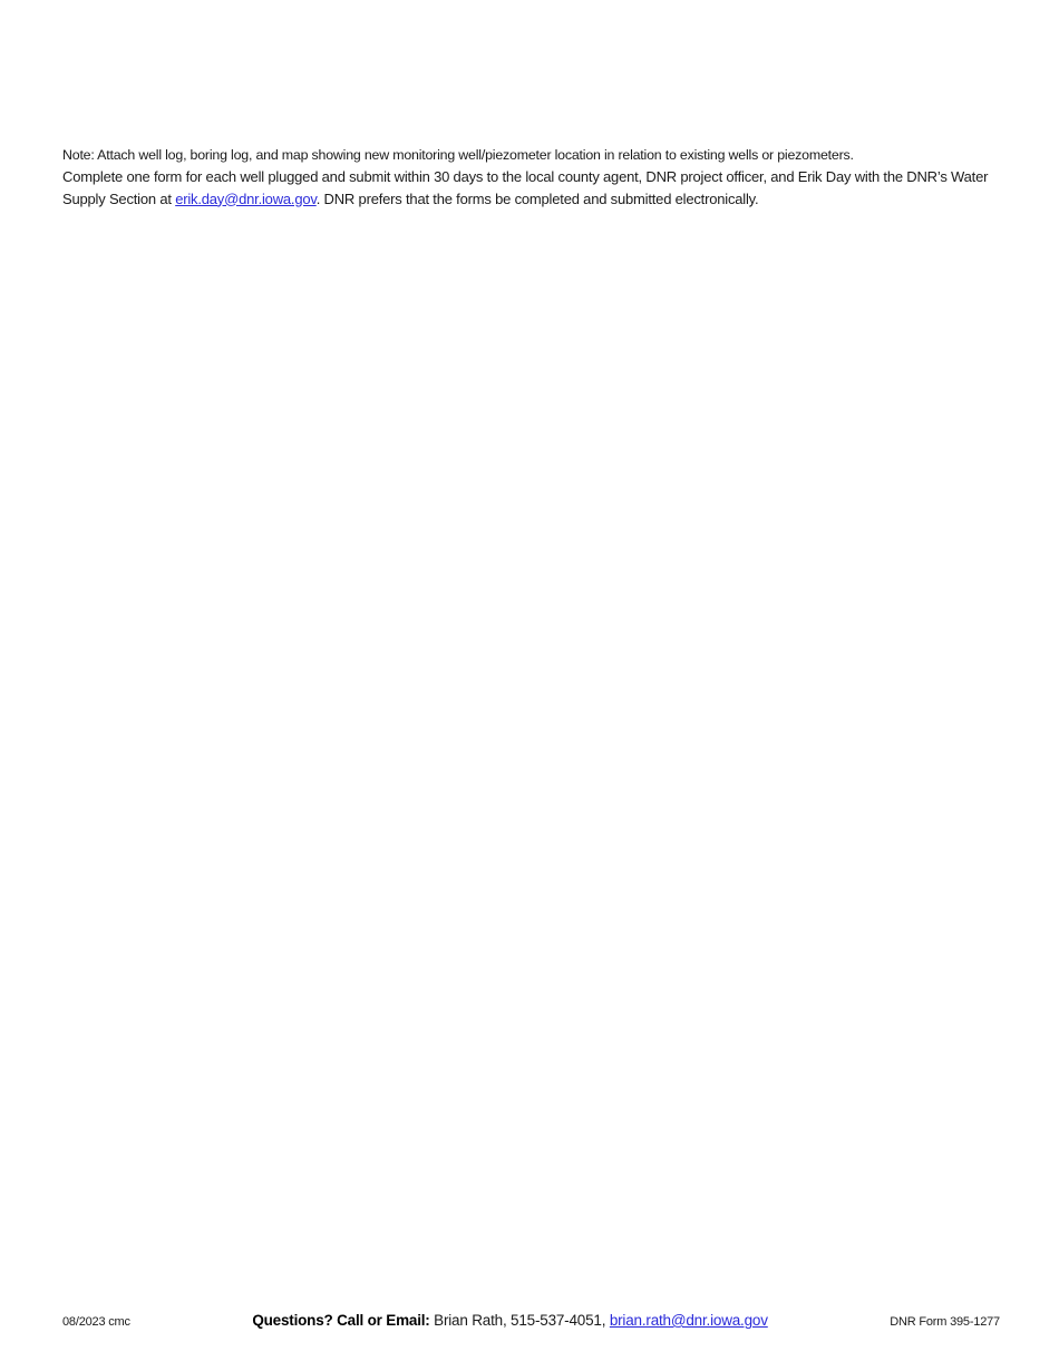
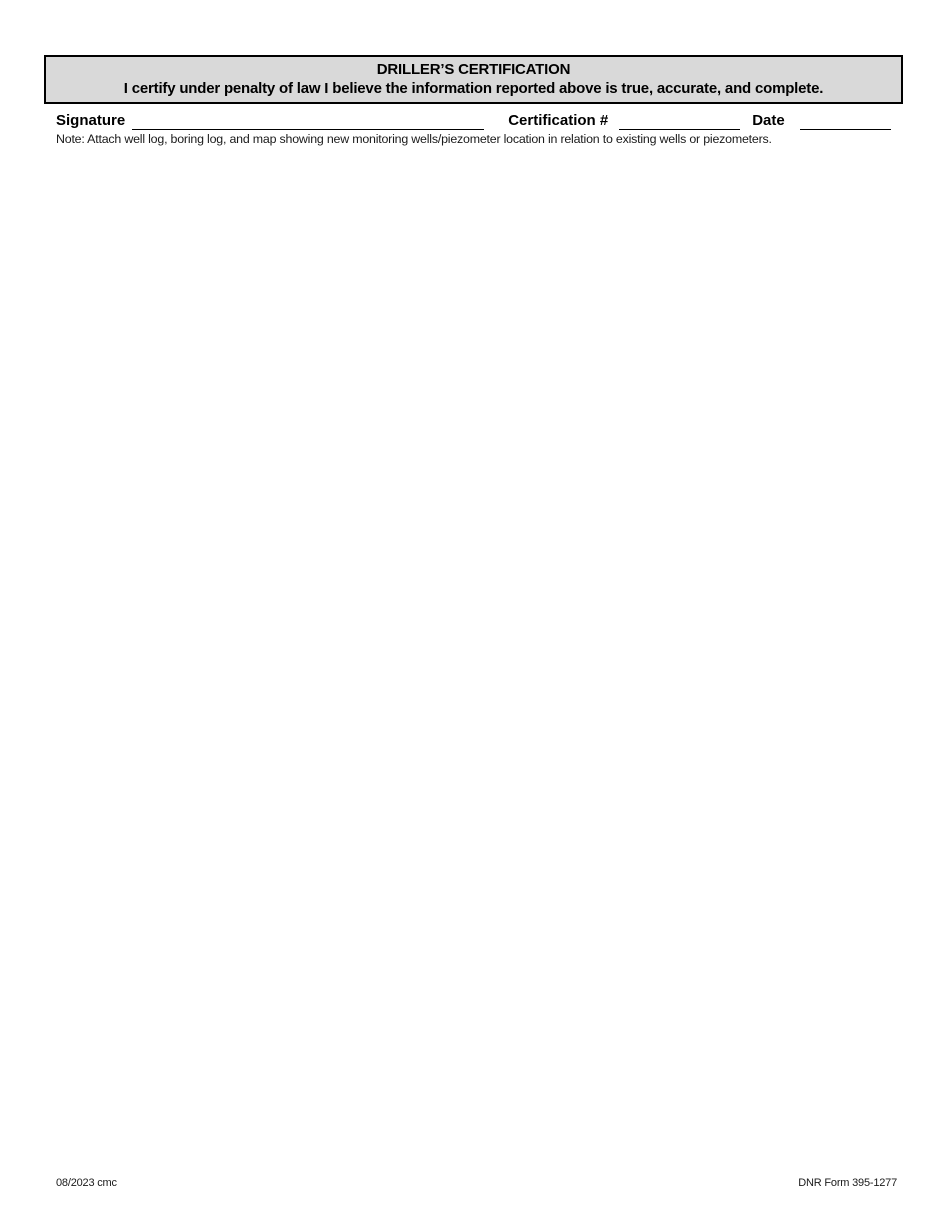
+ DRILLER’S CERTIFICATION
+ I certify under penalty of law I believe the information reported above is true, accurate, and complete.
+ Signature
+ Certification #
+ Date
- Note: Attach well log, boring log, and map showing new monitoring well/piezometer location in relation to existing wells or piezometers.
+ Note: Attach well log, boring log, and map showing new monitoring wells/piezometer location in relation to existing wells or piezometers.
- Complete one form for each well plugged and submit within 30 days to the local county agent, DNR project officer, and Erik Day with the DNR’s Water Supply Section at erik.day@dnr.iowa.gov. DNR prefers that the forms be completed and submitted electronically.
  08/2023 cmc
- Questions? Call or Email: Brian Rath, 515-537-4051, brian.rath@dnr.iowa.gov
  DNR Form 395-1277
